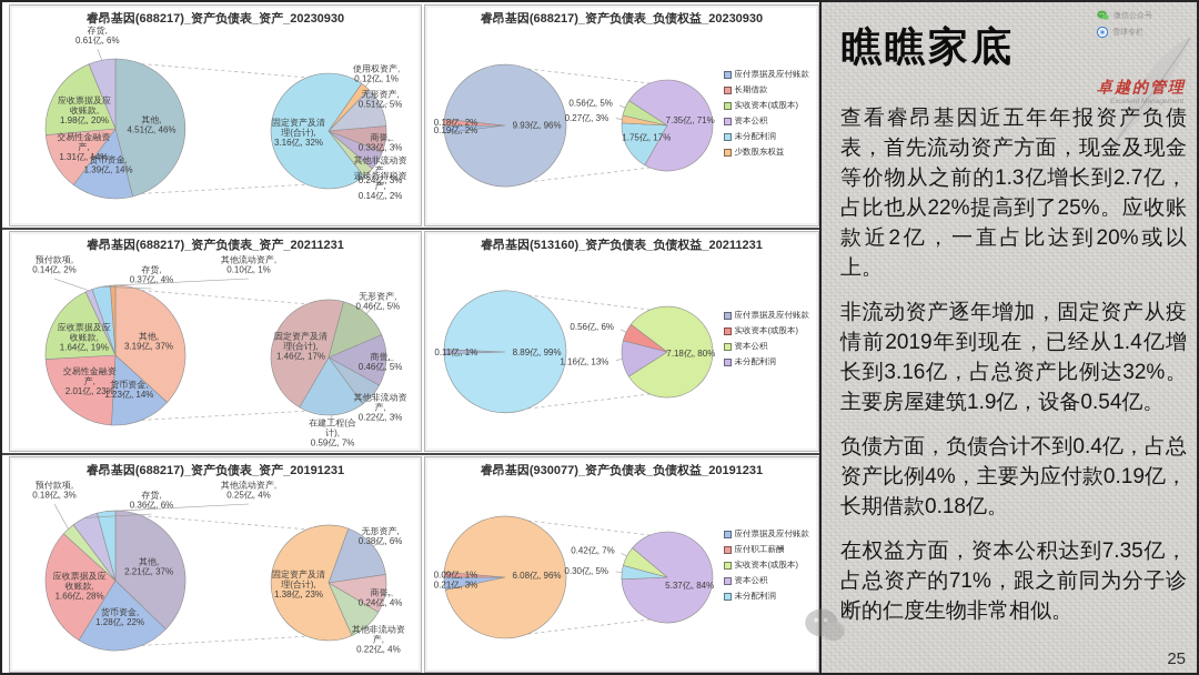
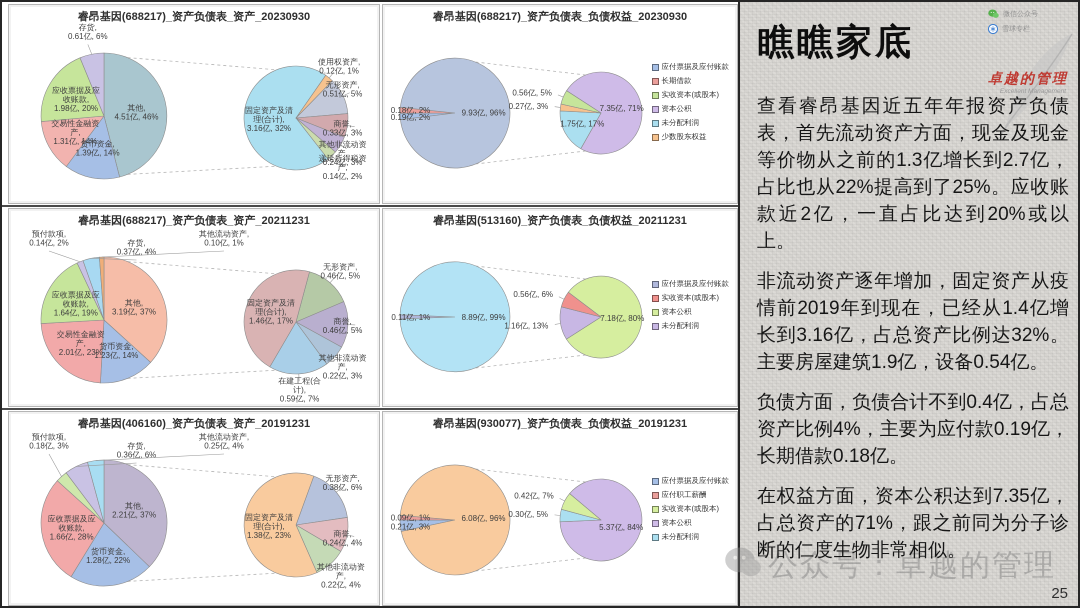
  睿昂基因(688217)_资产负债表_资产_20230930
  其他, 4.51亿, 46%
  货币资金, 1.39亿, 14%
  交易性金融资产, 1.31亿, 14%
  应收票据及应收账款, 1.98亿, 20%
  存货, 0.61亿, 6%
  固定资产及清理(合计), 3.16亿, 32%
  使用权资产, 0.12亿, 1%
  无形资产, 0.51亿, 5%
  商誉, 0.33亿, 3%
  其他非流动资产, 0.24亿, 3%
  递延所得税资产, 0.14亿, 2%
  睿昂基因(688217)_资产负债表_负债权益_20230930
  0.19亿, 2%
  0.18亿, 2%
  9.93亿, 96%
  7.35亿, 71%
  1.75亿, 17%
  0.27亿, 3%
  0.56亿, 5%
  应付票据及应付账款
  长期借款
  实收资本(或股本)
  资本公积
  未分配利润
  少数股东权益
  睿昂基因(688217)_资产负债表_资产_20211231
  其他, 3.19亿, 37%
  货币资金, 1.23亿, 14%
  交易性金融资产, 2.01亿, 23%
  应收票据及应收账款, 1.64亿, 19%
  预付款项, 0.14亿, 2%
  存货, 0.37亿, 4%
  其他流动资产, 0.10亿, 1%
  无形资产, 0.46亿, 5%
  商誉, 0.46亿, 5%
  其他非流动资产, 0.22亿, 3%
  在建工程(合计), 0.59亿, 7%
  固定资产及清理(合计), 1.46亿, 17%
  睿昂基因(513160)_资产负债表_负债权益_20211231
  0.11亿, 1%
  8.89亿, 99%
  7.18亿, 80%
  1.16亿, 13%
  0.56亿, 6%
  应付票据及应付账款
  实收资本(或股本)
  资本公积
  未分配利润
- 睿昂基因(688217)_资产负债表_资产_20191231
+ 睿昂基因(406160)_资产负债表_资产_20191231
  其他, 2.21亿, 37%
  货币资金, 1.28亿, 22%
  应收票据及应收账款, 1.66亿, 28%
  预付款项, 0.18亿, 3%
  存货, 0.36亿, 6%
  其他流动资产, 0.25亿, 4%
  无形资产, 0.38亿, 6%
  商誉, 0.24亿, 4%
  其他非流动资产, 0.22亿, 4%
  固定资产及清理(合计), 1.38亿, 23%
  睿昂基因(930077)_资产负债表_负债权益_20191231
  0.21亿, 3%
  0.09亿, 1%
  6.08亿, 96%
  5.37亿, 84%
  0.30亿, 5%
  0.42亿, 7%
  应付票据及应付账款
  应付职工薪酬
  实收资本(或股本)
  资本公积
  未分配利润
  瞧瞧家底
  卓越的管理
  查看睿昂基因近五年年报资产负债表，首先流动资产方面，现金及现金等价物从之前的1.3亿增长到2.7亿，占比也从22%提高到了25%。应收账款近2亿，一直占比达到20%或以上。
  非流动资产逐年增加，固定资产从疫情前2019年到现在，已经从1.4亿增长到3.16亿，占总资产比例达32%。主要房屋建筑1.9亿，设备0.54亿。
  负债方面，负债合计不到0.4亿，占总资产比例4%，主要为应付款0.19亿，长期借款0.18亿。
  在权益方面，资本公积达到7.35亿，占总资产的71%，跟之前同为分子诊断的仁度生物非常相似。
+ 公众号：卓越的管理
  25
